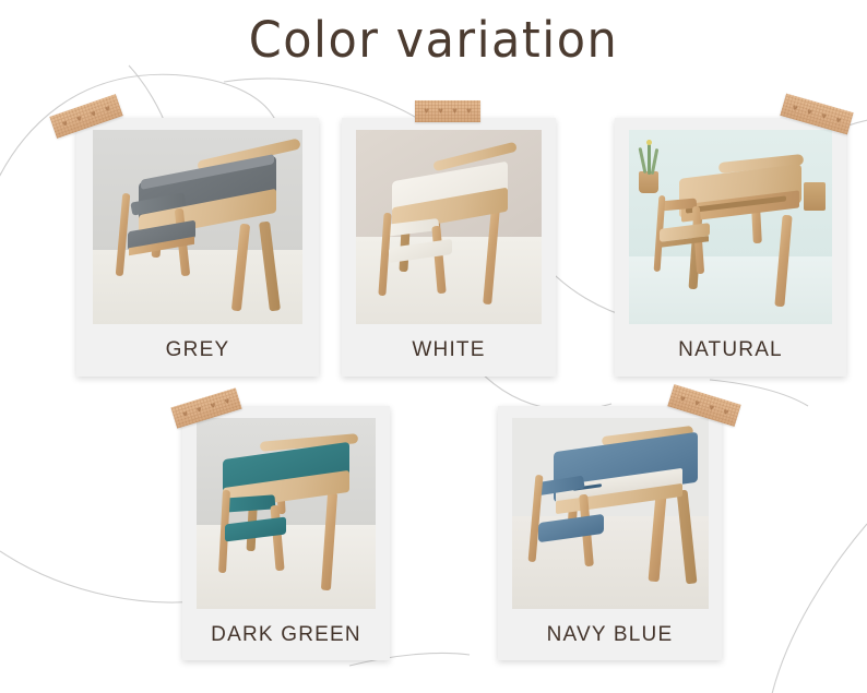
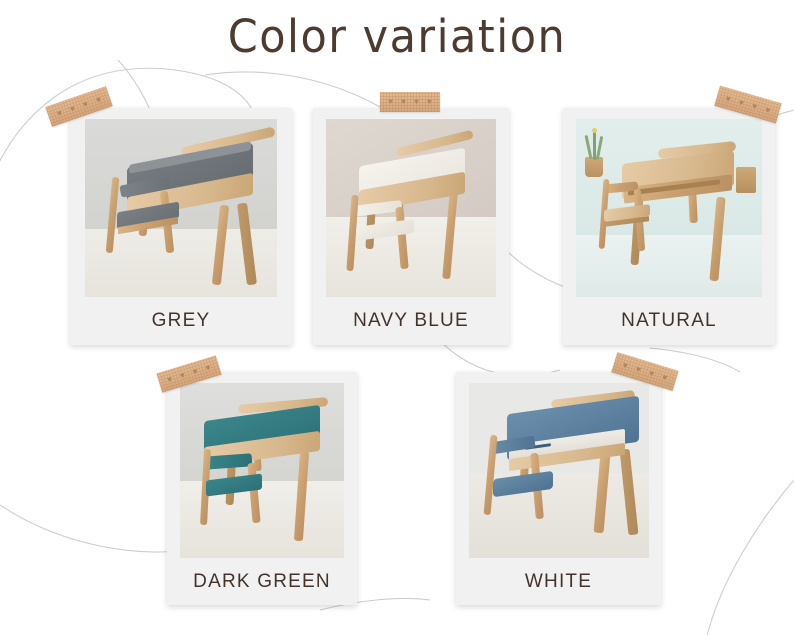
  Color variation
  GREY
- WHITE
+ NAVY BLUE
  ♥
  ♥
  ♥
  ♥
  NATURAL
  DARK GREEN
- NAVY BLUE
+ WHITE
